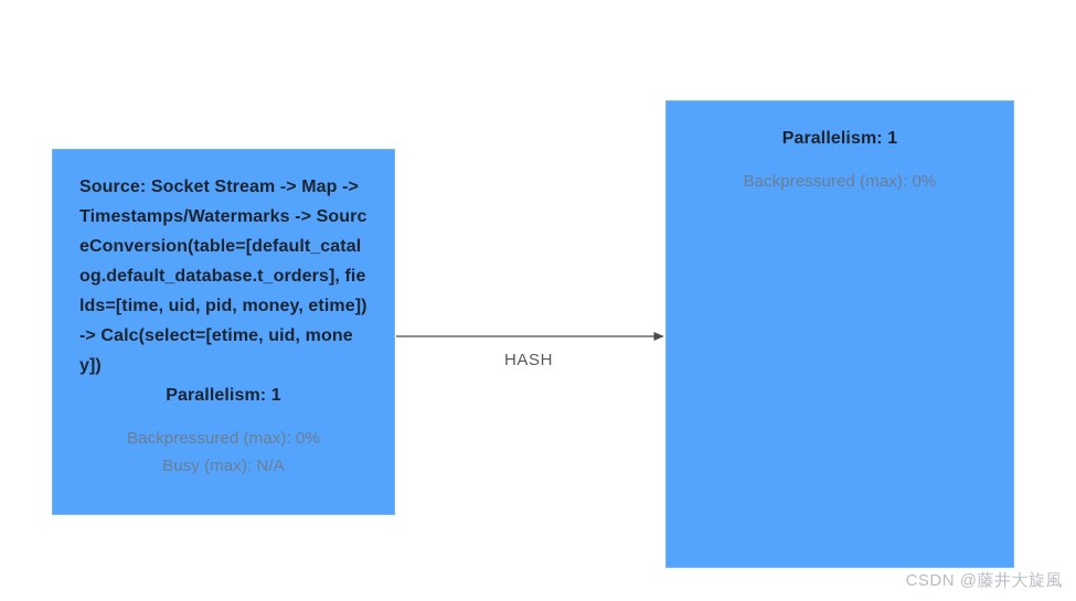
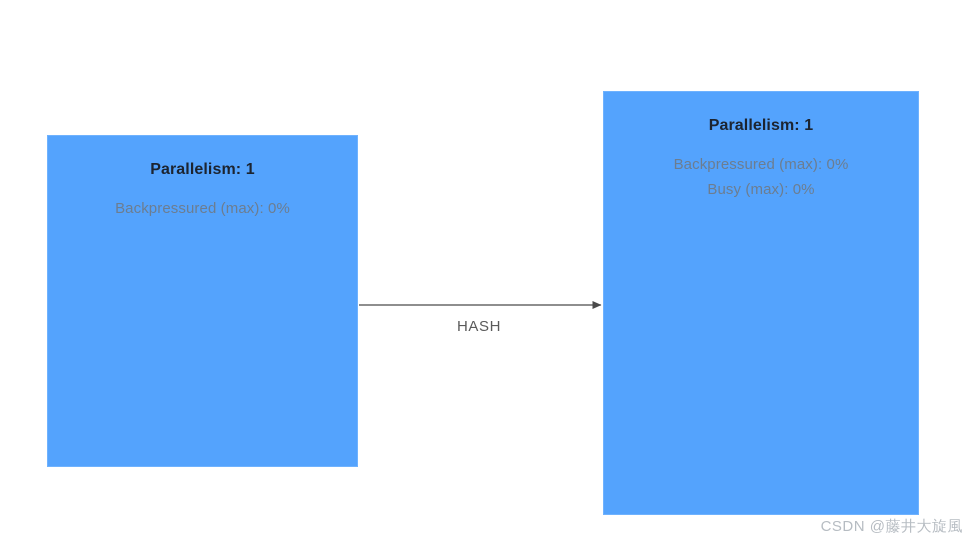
  HASH
- Source: Socket Stream -> Map -> Timestamps/Watermarks -> SourceConversion(table=[default_catalog.default_database.t_orders], fields=[time, uid, pid, money, etime]) -> Calc(select=[etime, uid, money])
  Parallelism: 1
  Backpressured (max): 0%
- Busy (max): N/A
  Parallelism: 1
  Backpressured (max): 0%
+ Busy (max): 0%
  CSDN @藤井大旋風
